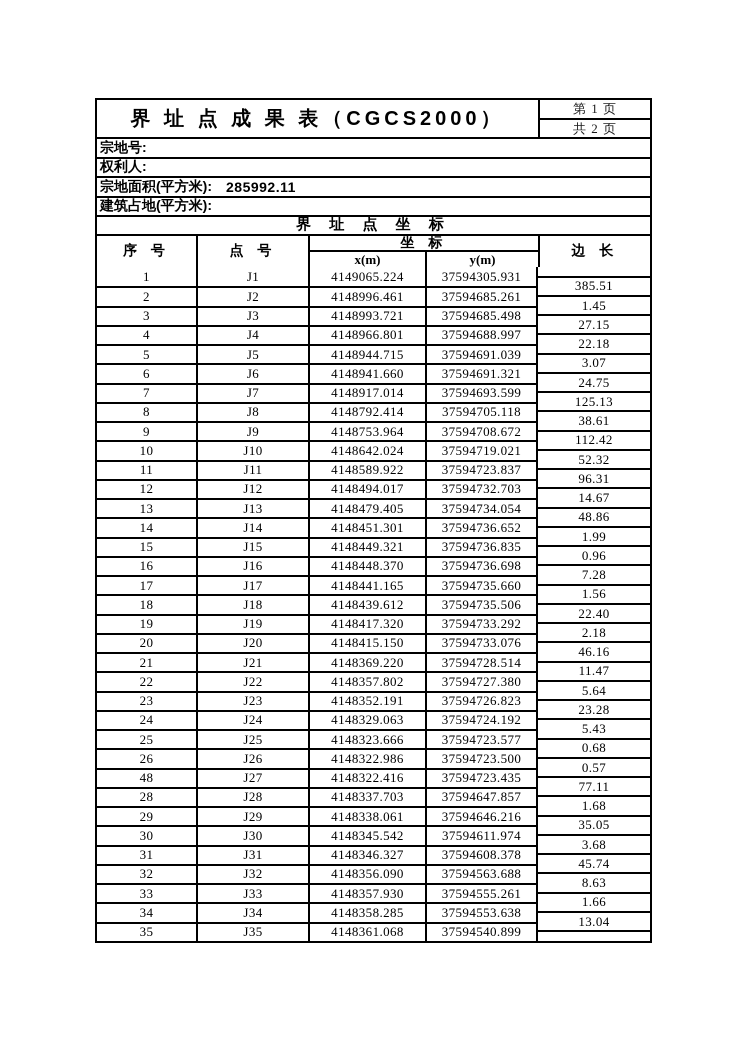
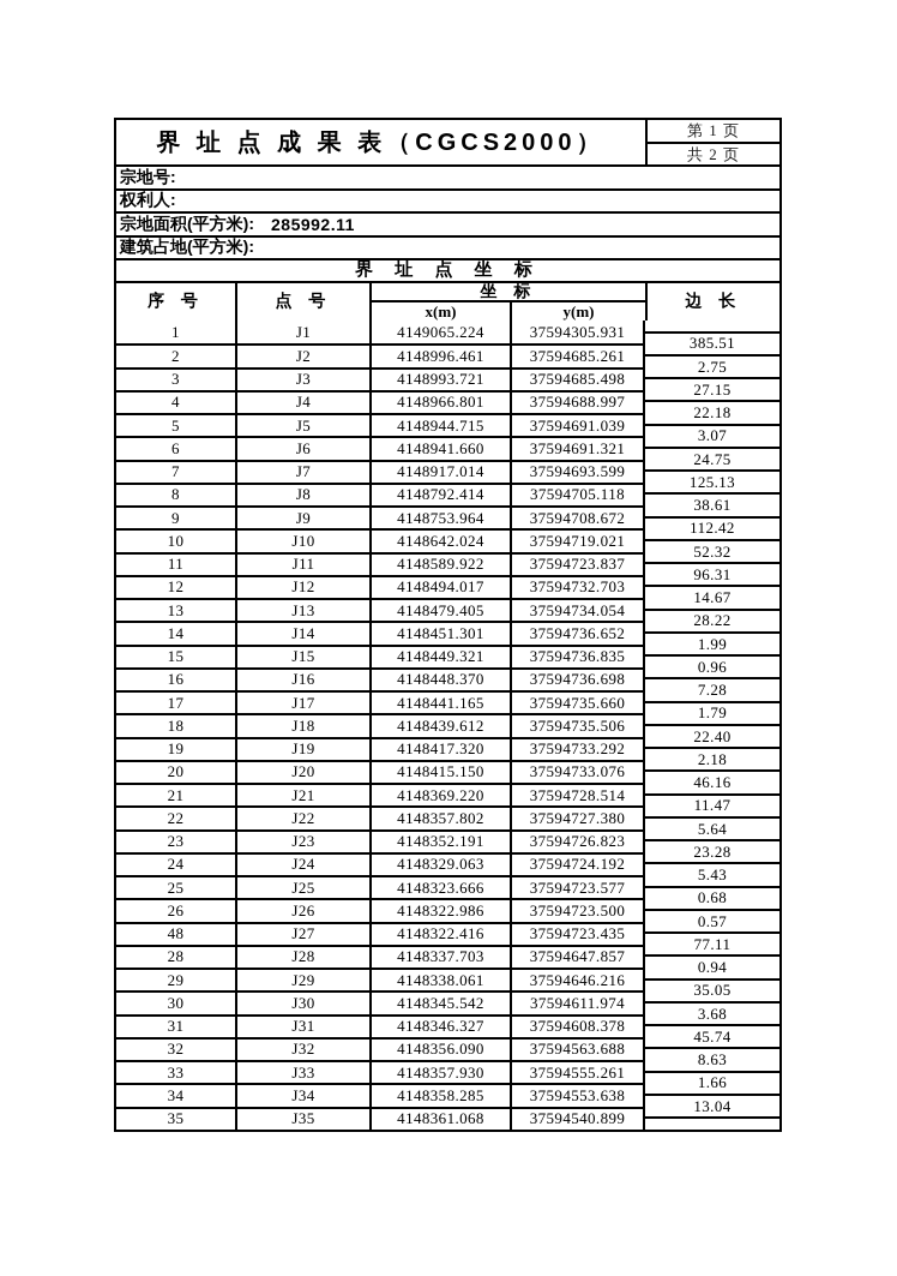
  界 址 点 成 果 表（CGCS2000）
  第 1 页
  共 2 页
  宗地号:
  权利人:
  宗地面积(平方米):
  285992.11
  建筑占地(平方米):
  界 址 点 坐 标
  序 号
  点 号
  坐 标
  x(m)
  y(m)
  边 长
  1
  J1
  4149065.224
  37594305.931
  2
  J2
  4148996.461
  37594685.261
  3
  J3
  4148993.721
  37594685.498
  4
  J4
  4148966.801
  37594688.997
  5
  J5
  4148944.715
  37594691.039
  6
  J6
  4148941.660
  37594691.321
  7
  J7
  4148917.014
  37594693.599
  8
  J8
  4148792.414
  37594705.118
  9
  J9
  4148753.964
  37594708.672
  10
  J10
  4148642.024
  37594719.021
  11
  J11
  4148589.922
  37594723.837
  12
  J12
  4148494.017
  37594732.703
  13
  J13
  4148479.405
  37594734.054
  14
  J14
  4148451.301
  37594736.652
  15
  J15
  4148449.321
  37594736.835
  16
  J16
  4148448.370
  37594736.698
  17
  J17
  4148441.165
  37594735.660
  18
  J18
  4148439.612
  37594735.506
  19
  J19
  4148417.320
  37594733.292
  20
  J20
  4148415.150
  37594733.076
  21
  J21
  4148369.220
  37594728.514
  22
  J22
  4148357.802
  37594727.380
  23
  J23
  4148352.191
  37594726.823
  24
  J24
  4148329.063
  37594724.192
  25
  J25
  4148323.666
  37594723.577
  26
  J26
  4148322.986
  37594723.500
  48
  J27
  4148322.416
  37594723.435
  28
  J28
  4148337.703
  37594647.857
  29
  J29
  4148338.061
  37594646.216
  30
  J30
  4148345.542
  37594611.974
  31
  J31
  4148346.327
  37594608.378
  32
  J32
  4148356.090
  37594563.688
  33
  J33
  4148357.930
  37594555.261
  34
  J34
  4148358.285
  37594553.638
  35
  J35
  4148361.068
  37594540.899
  385.51
- 1.45
+ 2.75
  27.15
  22.18
  3.07
  24.75
  125.13
  38.61
  112.42
  52.32
  96.31
  14.67
- 48.86
+ 28.22
  1.99
  0.96
  7.28
- 1.56
+ 1.79
  22.40
  2.18
  46.16
  11.47
  5.64
  23.28
  5.43
  0.68
  0.57
  77.11
- 1.68
+ 0.94
  35.05
  3.68
  45.74
  8.63
  1.66
  13.04
